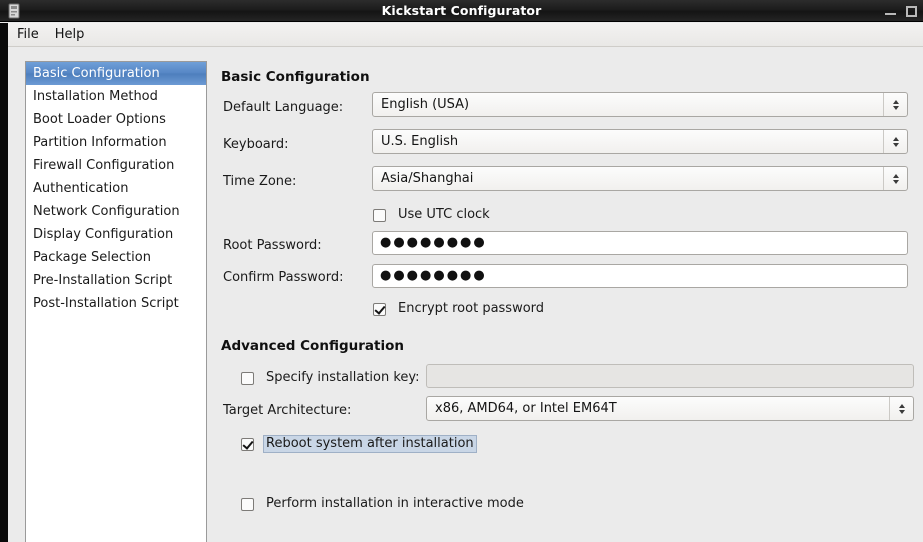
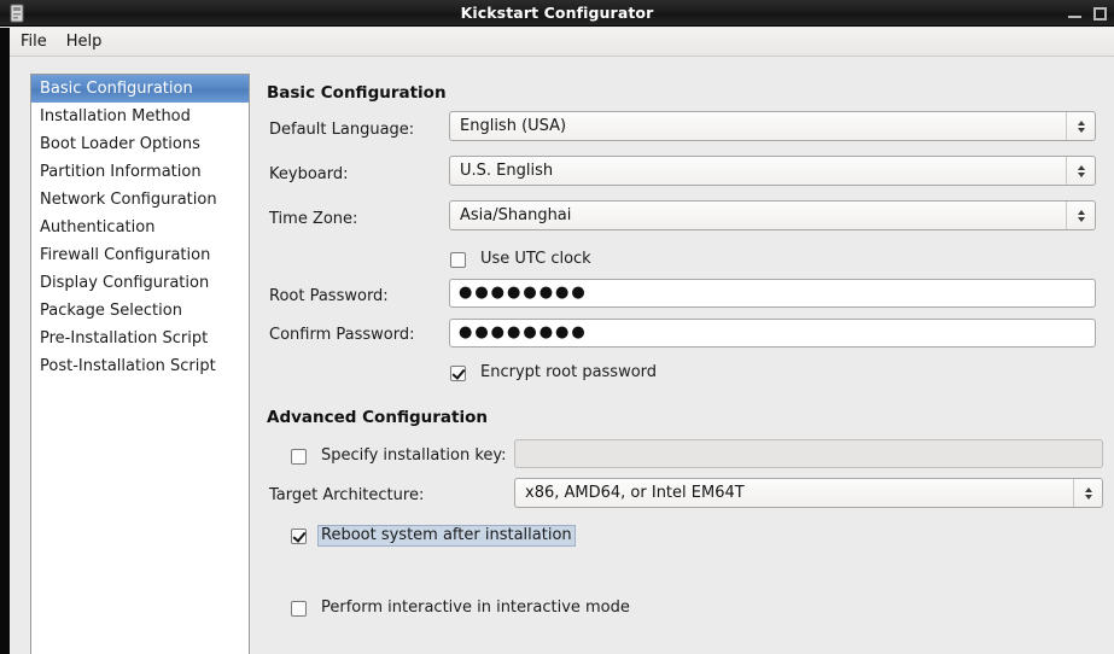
  Kickstart Configurator
  File
  Help
  Basic Configuration
  Installation Method
  Boot Loader Options
  Partition Information
- Firewall Configuration
+ Network Configuration
  Authentication
- Network Configuration
+ Firewall Configuration
  Display Configuration
  Package Selection
  Pre-Installation Script
  Post-Installation Script
  Basic Configuration
  Default Language:
  English (USA)
  Keyboard:
  U.S. English
  Time Zone:
  Asia/Shanghai
  Use UTC clock
  Root Password:
  ●●●●●●●●
  Confirm Password:
  ●●●●●●●●
  Encrypt root password
  Advanced Configuration
  Specify installation key:
  Target Architecture:
  x86, AMD64, or Intel EM64T
  Reboot system after installation
- Perform installation in interactive mode
+ Perform interactive in interactive mode
